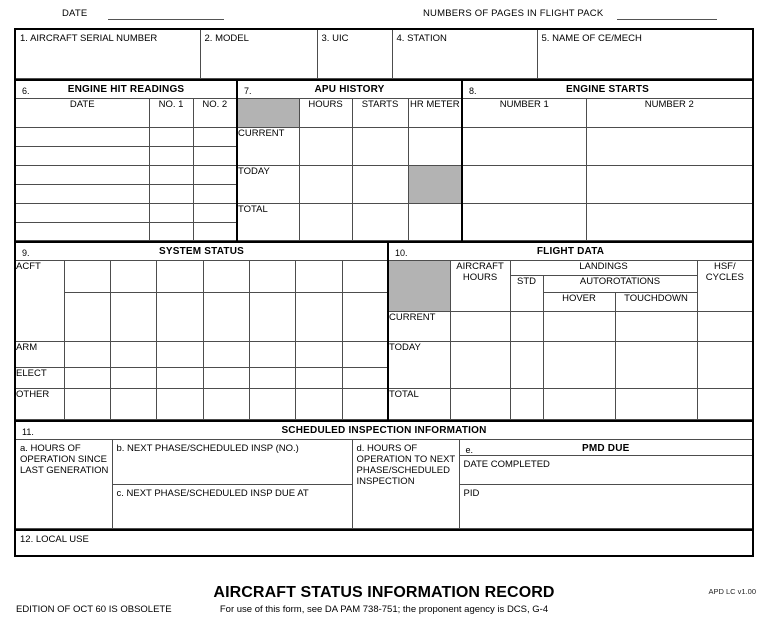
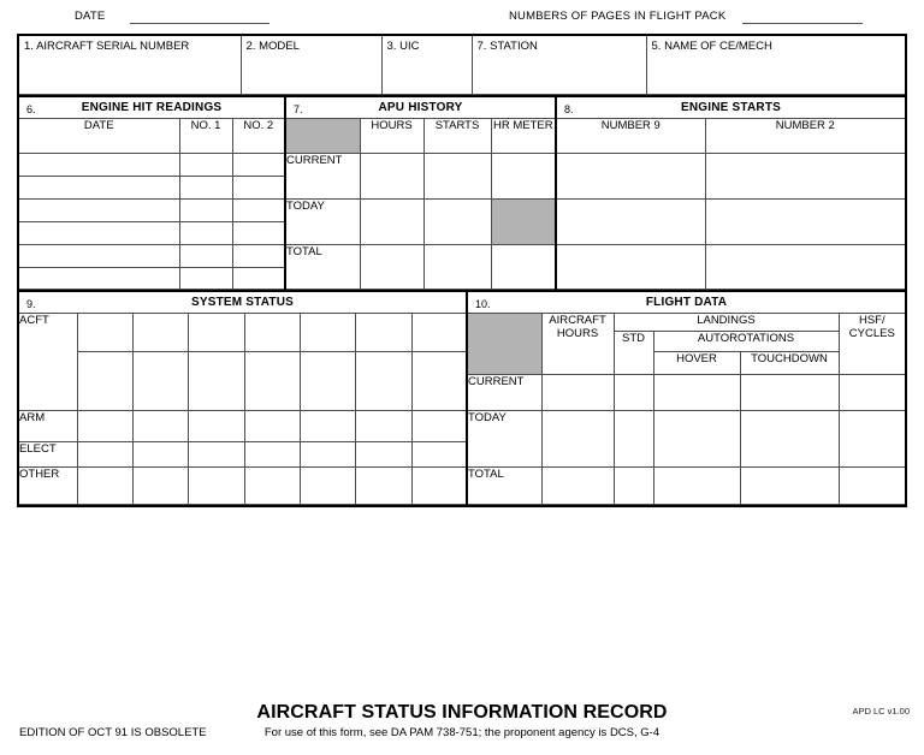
  DATE
  NUMBERS OF PAGES IN FLIGHT PACK
- 1. AIRCRAFT SERIAL NUMBER	2. MODEL	3. UIC	4. STATION	5. NAME OF CE/MECH
+ 1. AIRCRAFT SERIAL NUMBER	2. MODEL	3. UIC	7. STATION	5. NAME OF CE/MECH
  6. ENGINE HIT READINGS	7. APU HISTORY	8. ENGINE STARTS
- DATE	NO. 1	NO. 2		HOURS	STARTS	HR METER	NUMBER 1	NUMBER 2
+ DATE	NO. 1	NO. 2		HOURS	STARTS	HR METER	NUMBER 9	NUMBER 2
  			CURRENT
  			TODAY
  			TOTAL
  9. SYSTEM STATUS	10. FLIGHT DATA
  ACFT									AIRCRAFT HOURS	LANDINGS	HSF/ CYCLES
  STD	AUTOROTATIONS
  							HOVER	TOUCHDOWN
  CURRENT
  ARM								TODAY
  ELECT
  OTHER								TOTAL
- 11. SCHEDULED INSPECTION INFORMATION
- a. HOURS OF OPERATION SINCE LAST GENERATION	b. NEXT PHASE/SCHEDULED INSP (NO.)	d. HOURS OF OPERATION TO NEXT PHASE/SCHEDULED INSPECTION	e. PMD DUE DATE COMPLETED
- c. NEXT PHASE/SCHEDULED INSP DUE AT	PID
- 12. LOCAL USE
- EDITION OF OCT 60 IS OBSOLETE
+ EDITION OF OCT 91 IS OBSOLETE
  AIRCRAFT STATUS INFORMATION RECORD
  For use of this form, see DA PAM 738-751; the proponent agency is DCS, G-4
  APD LC v1.00
